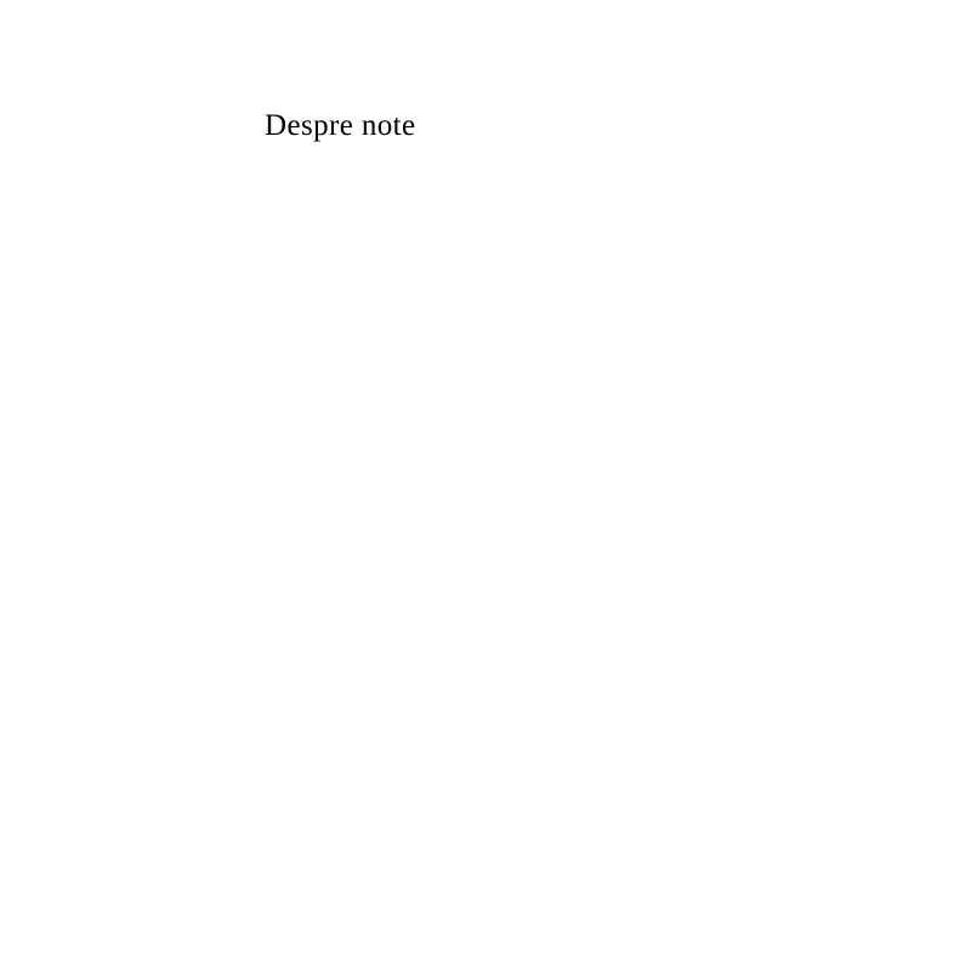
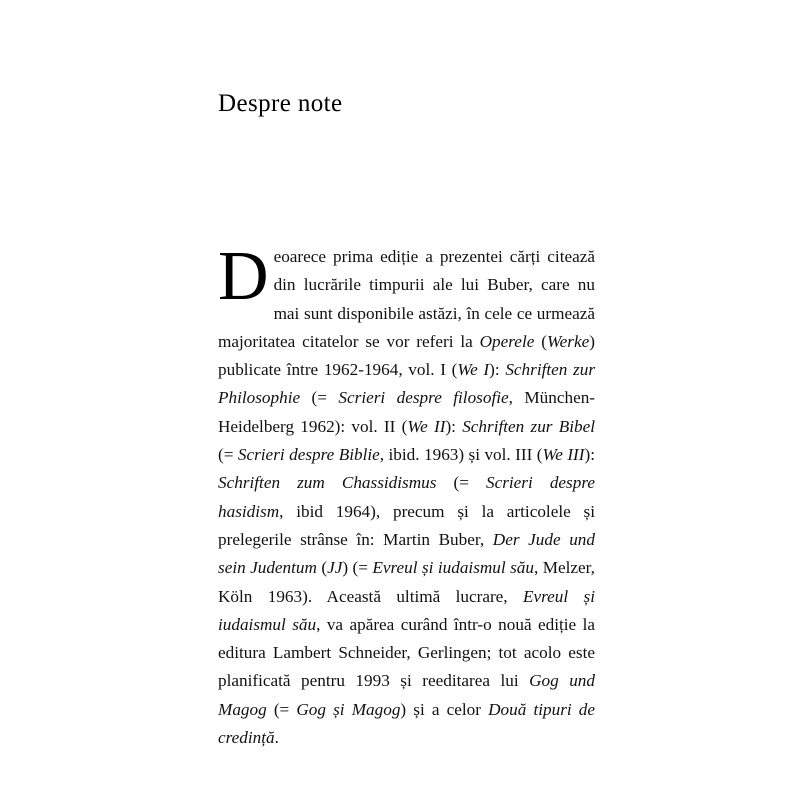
  Despre note
+ D
+ eoarece prima ediție a prezentei cărți citează din lucrările timpurii ale lui Buber, care nu mai sunt disponibile astăzi, în cele ce urmează majoritatea citatelor se vor referi la Operele (Werke) publicate între 1962-1964, vol. I (We I): Schriften zur Philosophie (= Scrieri despre filosofie, München-Heidelberg 1962): vol. II (We II): Schriften zur Bibel (= Scrieri despre Biblie, ibid. 1963) și vol. III (We III): Schriften zum Chassidismus (= Scrieri despre hasidism, ibid 1964), precum și la articolele și prelegerile strânse în: Martin Buber, Der Jude und sein Judentum (JJ) (= Evreul și iudaismul său, Melzer, Köln 1963). Această ultimă lucrare, Evreul și iudaismul său, va apărea curând într-o nouă ediție la editura Lambert Schneider, Gerlingen; tot acolo este planificată pentru 1993 și reeditarea lui Gog und Magog (= Gog și Magog) și a celor Două tipuri de credință.
